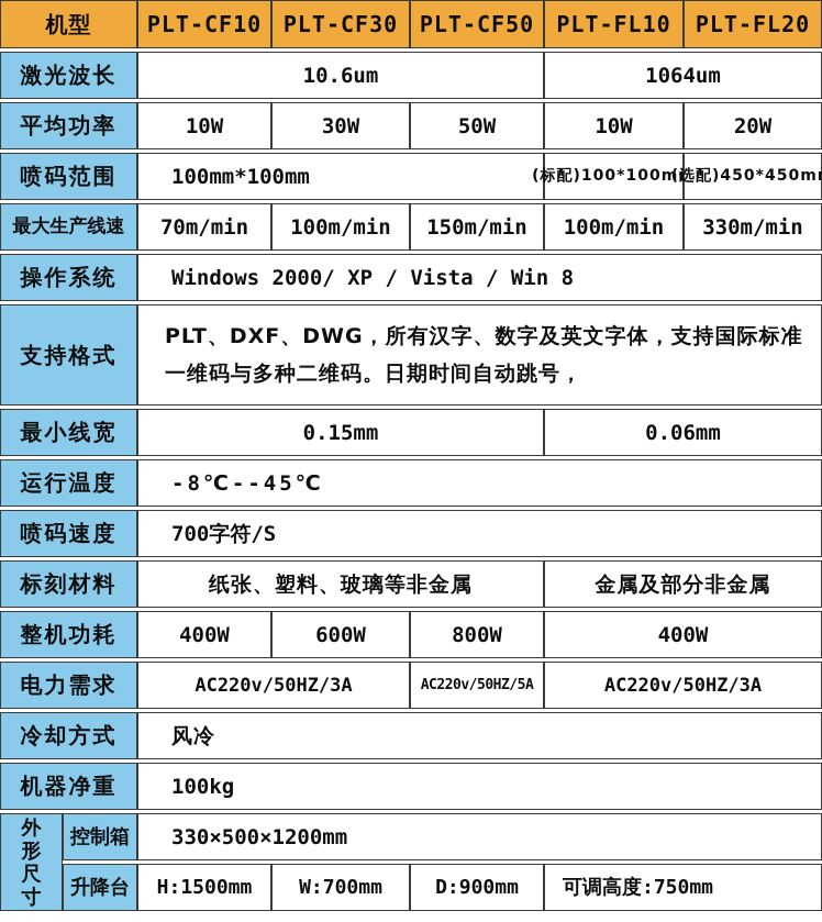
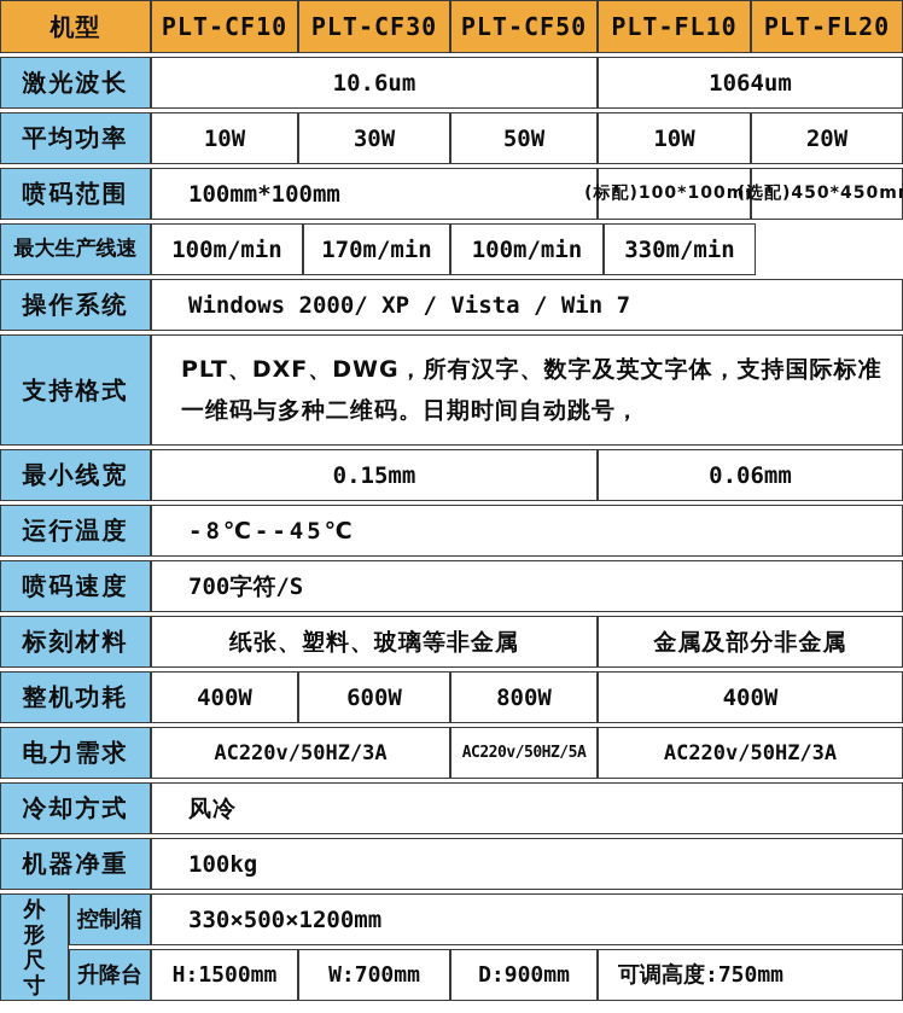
  机型
  PLT-CF10
  PLT-CF30
  PLT-CF50
  PLT-FL10
  PLT-FL20
  激光波长
  10.6um
  1064um
  平均功率
  10W
  30W
  50W
  10W
  20W
  喷码范围
  100mm*100mm
  (标配)100*100m
  (选配)450*450m
  最大生产线速
- 70m/min
  100m/min
- 150m/min
+ 170m/min
  100m/min
  330m/min
  操作系统
- Windows 2000/ XP / Vista / Win 8
+ Windows 2000/ XP / Vista / Win 7
  支持格式
  PLT、DXF、DWG，所有汉字、数字及英文字体，支持国际标准一维码与多种二维码。日期时间自动跳号，
  最小线宽
  0.15mm
  0.06mm
  运行温度
  -8℃--45℃
  喷码速度
  700字符/S
  标刻材料
  纸张、塑料、玻璃等非金属
  金属及部分非金属
  整机功耗
  400W
  600W
  800W
  400W
  电力需求
  AC220v/50HZ/3A
  AC220v/50HZ/5A
  AC220v/50HZ/3A
  冷却方式
  风冷
  机器净重
  100kg
  外形尺寸
  控制箱
  330×500×1200mm
  升降台
  H:1500mm
  W:700mm
  D:900mm
  可调高度:750mm
